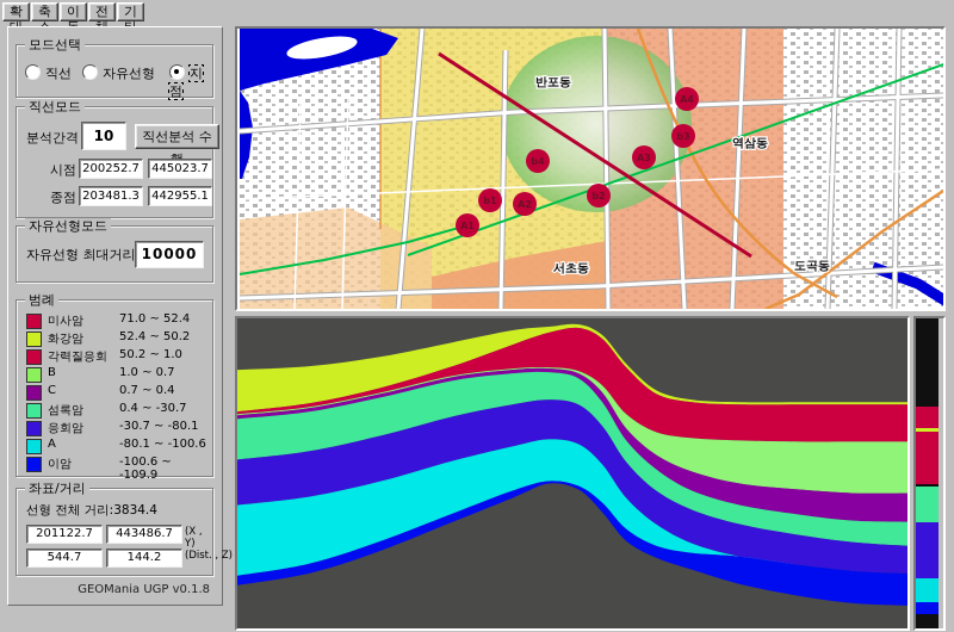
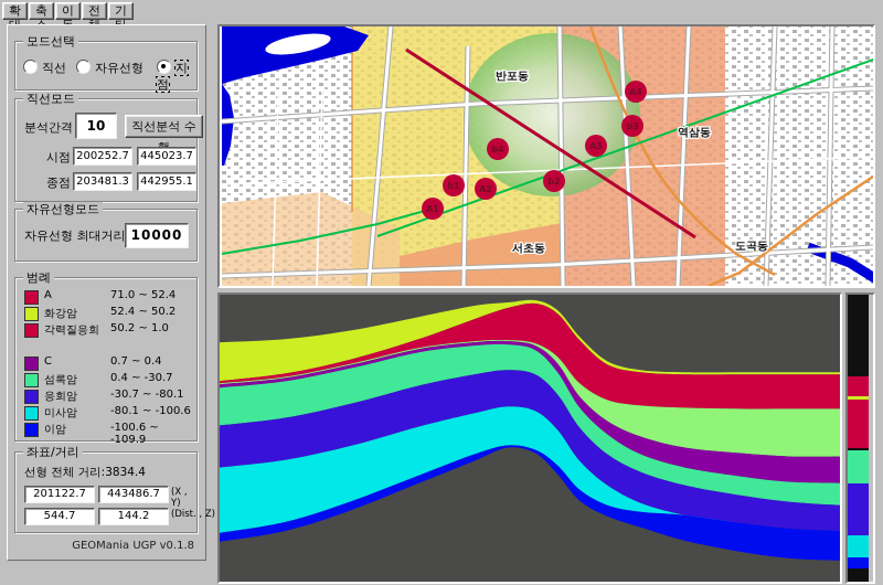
  모드선택
  직선
  자유선형
  지점
  직선모드
  분석간격
  10
  직선분석 수
  시점
  200252.7
  445023.7
  종점
  203481.3
  442955.1
  자유선형모드
  자유선형 최대거리
  10000
  범례
- 미사암
+ A
  71.0 ~ 52.4
  화강암
  52.4 ~ 50.2
  각력질응회
  50.2 ~ 1.0
- B
- 1.0 ~ 0.7
  C
  0.7 ~ 0.4
  섬록암
  0.4 ~ -30.7
  응회암
  -30.7 ~ -80.1
- A
+ 미사암
  -80.1 ~ -100.6
  이암
  -100.6 ~ -109.9
  좌표/거리
  선형 전체 거리:3834.4
  201122.7
  443486.7
  (X , Y)
  544.7
  144.2
  (Dist. , Z)
  GEOMania UGP v0.1.8
  A1
  b1
  A2
  b4
  b2
  A3
  b3
  A4
  반포동
  역삼동
  서초동
  도곡동
